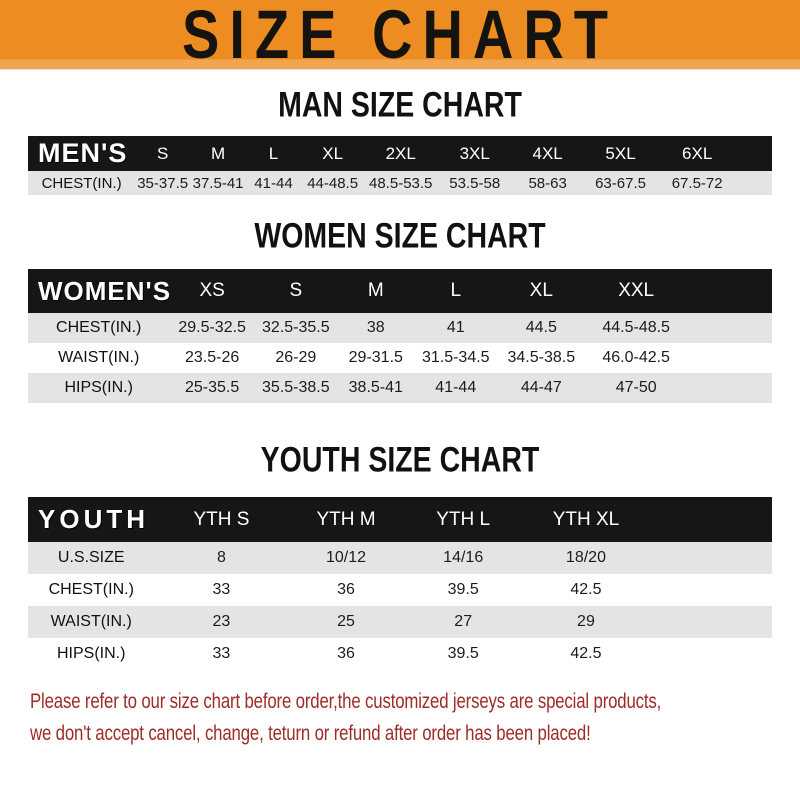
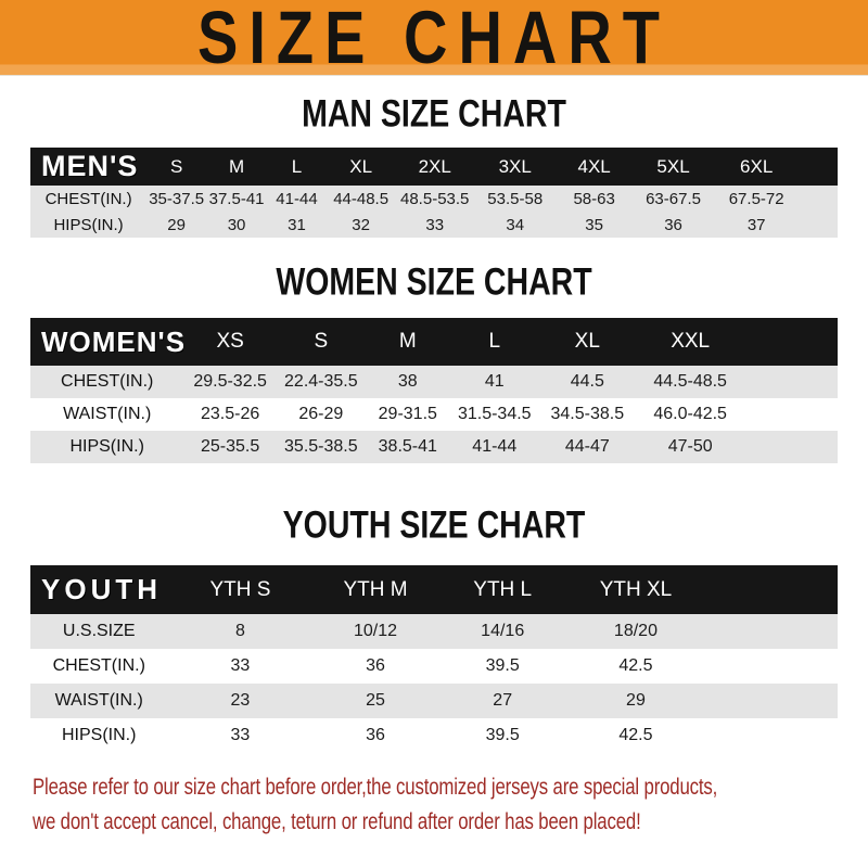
  SIZE CHART
  MAN SIZE CHART
  MEN'S	S	M	L	XL	2XL	3XL	4XL	5XL	6XL
  CHEST(IN.)	35-37.5	37.5-41	41-44	44-48.5	48.5-53.5	53.5-58	58-63	63-67.5	67.5-72
+ HIPS(IN.)	29	30	31	32	33	34	35	36	37
  WOMEN SIZE CHART
  WOMEN'S	XS	S	M	L	XL	XXL
- CHEST(IN.)	29.5-32.5	32.5-35.5	38	41	44.5	44.5-48.5
+ CHEST(IN.)	29.5-32.5	22.4-35.5	38	41	44.5	44.5-48.5
  WAIST(IN.)	23.5-26	26-29	29-31.5	31.5-34.5	34.5-38.5	46.0-42.5
  HIPS(IN.)	25-35.5	35.5-38.5	38.5-41	41-44	44-47	47-50
  YOUTH SIZE CHART
  YOUTH	YTH S	YTH M	YTH L	YTH XL
  U.S.SIZE	8	10/12	14/16	18/20
  CHEST(IN.)	33	36	39.5	42.5
  WAIST(IN.)	23	25	27	29
  HIPS(IN.)	33	36	39.5	42.5
  Please refer to our size chart before order,the customized jerseys are special products,
  we don't accept cancel, change, teturn or refund after order has been placed!
